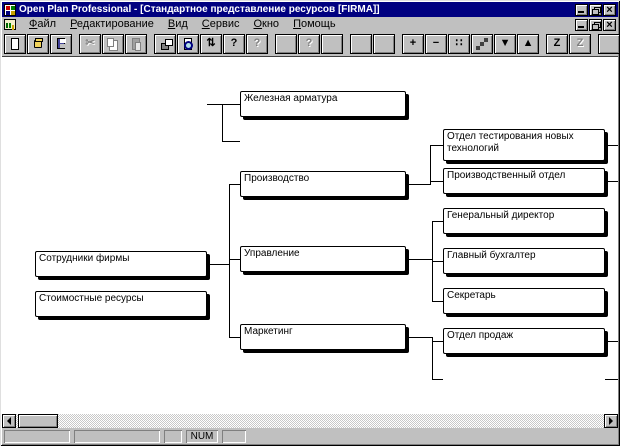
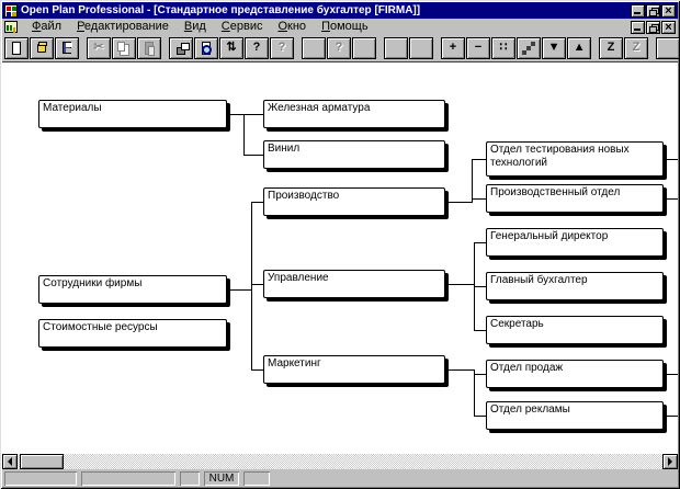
- Open Plan Professional - [Стандартное представление ресурсов [FIRMA]]
+ Open Plan Professional - [Стандартное представление бухгалтер [FIRMA]]
  Файл
  Редактирование
  Вид
  Сервис
  Окно
  Помощь
  ✂
  ⇅
  ?
  ?
  ?
  +
  −
  ∷
  ▼
  ▲
  Z
  Z
+ Материалы
  Железная арматура
+ Винил
  Производство
  Управление
  Маркетинг
  Сотрудники фирмы
  Стоимостные ресурсы
  Отдел тестирования новых технологий
  Производственный отдел
  Генеральный директор
  Главный бухгалтер
  Секретарь
  Отдел продаж
+ Отдел рекламы
  NUM
